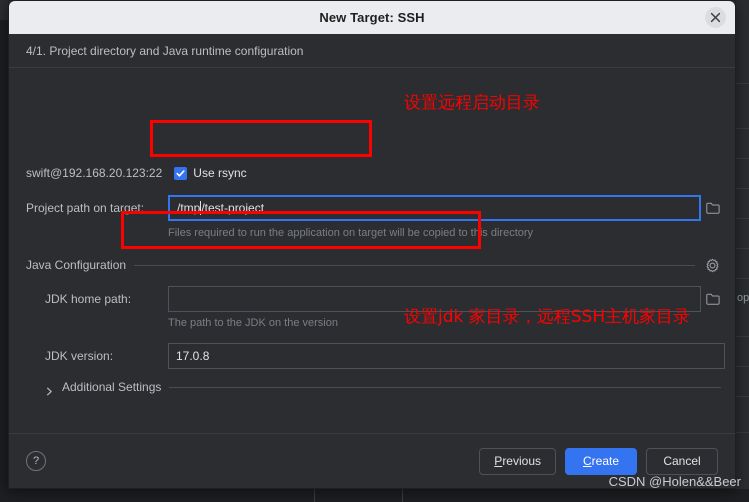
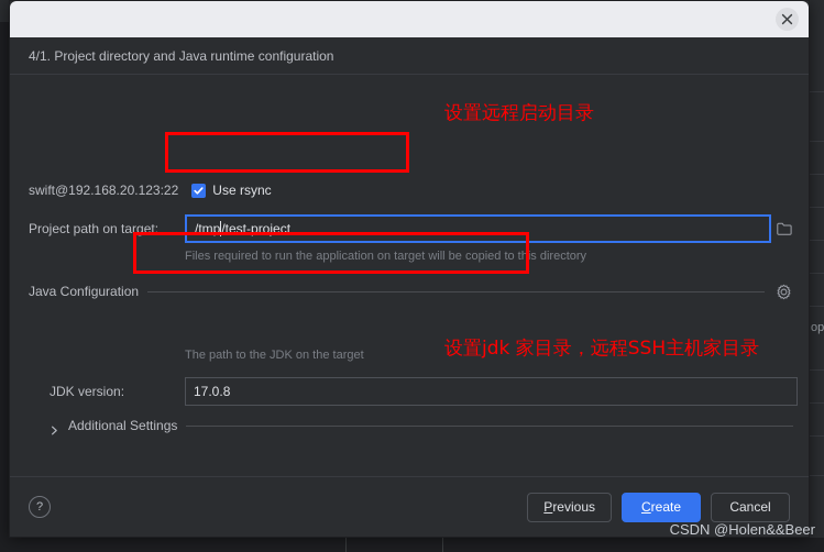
  op
- New Target: SSH
  4/1. Project directory and Java runtime configuration
  swift@192.168.20.123:22
  Use rsync
  Project path on target:
  /tmp
  /test-project
  Files required to run the application on target will be copied to this directory
  Java Configuration
- JDK home path:
- The path to the JDK on the version
+ The path to the JDK on the target
  JDK version:
  17.0.8
  Additional Settings
  ?
  P
  revious
  C
  reate
  Cancel
  设置远程启动目录
  设置jdk 家目录，远程SSH主机家目录
  CSDN @Holen&&Beer
